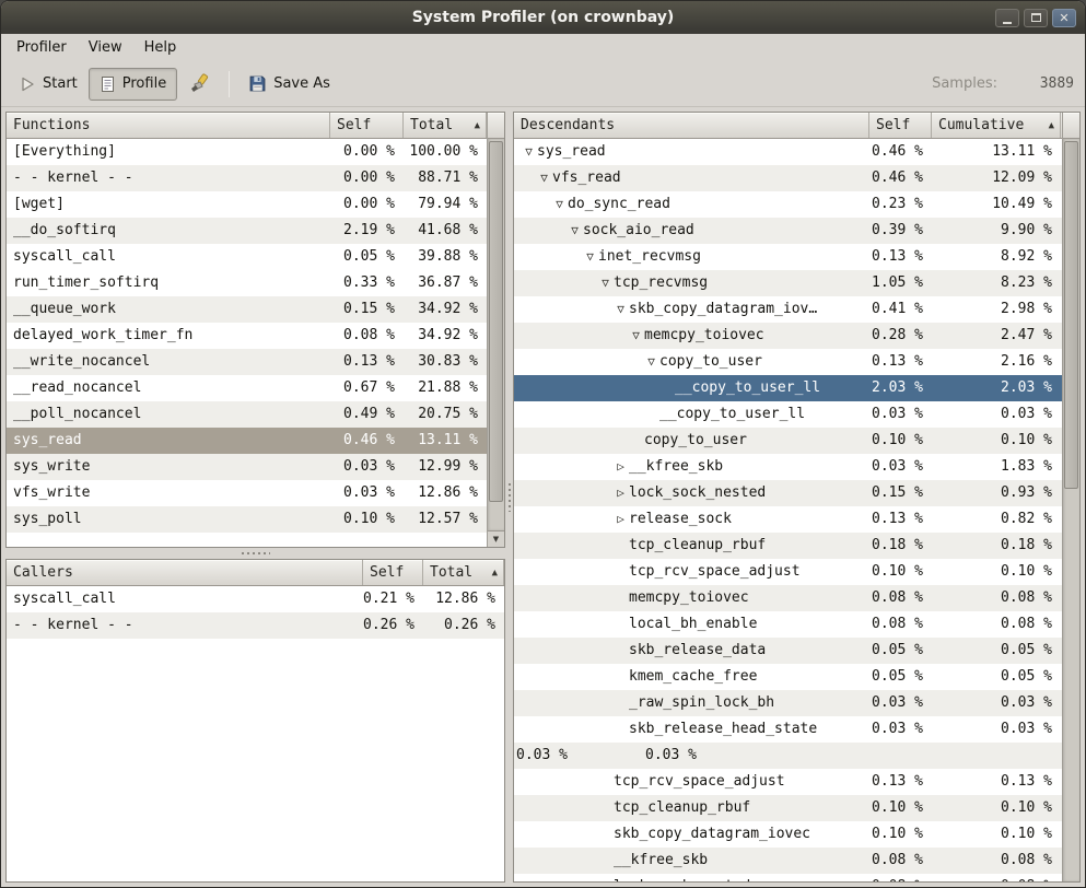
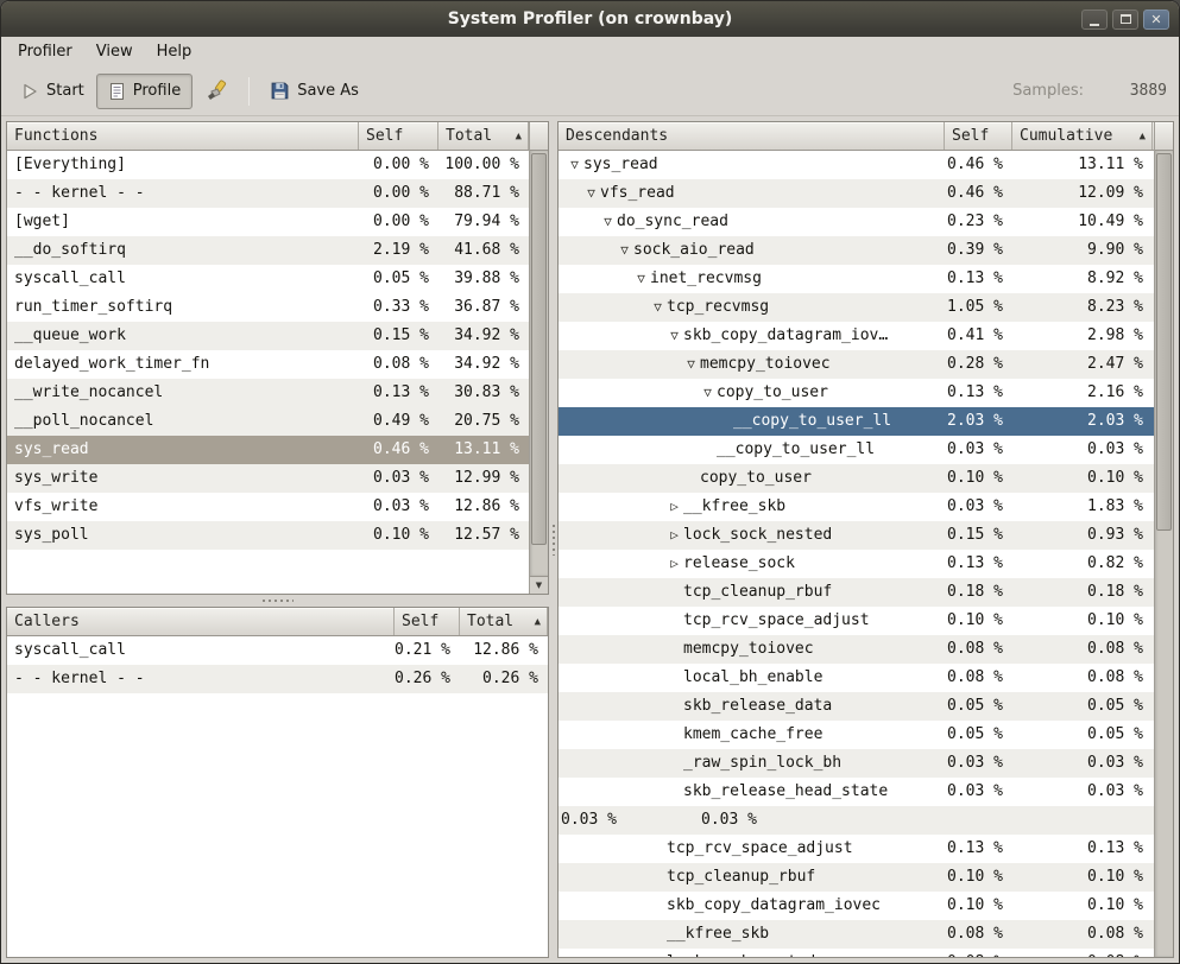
  System Profiler (on crownbay)
  ✕
  Profiler
  View
  Help
  Start
  Profile
  Save As
  Samples:
  3889
  Functions
  Self
  Total
  ▲
  [Everything]
  0.00 %
  100.00 %
  - - kernel - -
  0.00 %
  88.71 %
  [wget]
  0.00 %
  79.94 %
  __do_softirq
  2.19 %
  41.68 %
  syscall_call
  0.05 %
  39.88 %
  run_timer_softirq
  0.33 %
  36.87 %
  __queue_work
  0.15 %
  34.92 %
  delayed_work_timer_fn
  0.08 %
  34.92 %
  __write_nocancel
  0.13 %
  30.83 %
- __read_nocancel
- 0.67 %
- 21.88 %
  __poll_nocancel
  0.49 %
  20.75 %
  sys_read
  0.46 %
  13.11 %
  sys_write
  0.03 %
  12.99 %
  vfs_write
  0.03 %
  12.86 %
  sys_poll
  0.10 %
  12.57 %
  ▼
  Callers
  Self
  Total
  ▲
  syscall_call
  0.21 %
  12.86 %
  - - kernel - -
  0.26 %
  0.26 %
  Descendants
  Self
  Cumulative
  ▲
  ▽
  sys_read
  0.46 %
  13.11 %
  ▽
  vfs_read
  0.46 %
  12.09 %
  ▽
  do_sync_read
  0.23 %
  10.49 %
  ▽
  sock_aio_read
  0.39 %
  9.90 %
  ▽
  inet_recvmsg
  0.13 %
  8.92 %
  ▽
  tcp_recvmsg
  1.05 %
  8.23 %
  ▽
  skb_copy_datagram_iov…
  0.41 %
  2.98 %
  ▽
  memcpy_toiovec
  0.28 %
  2.47 %
  ▽
  copy_to_user
  0.13 %
  2.16 %
  __copy_to_user_ll
  2.03 %
  2.03 %
  __copy_to_user_ll
  0.03 %
  0.03 %
  copy_to_user
  0.10 %
  0.10 %
  ▷
  __kfree_skb
  0.03 %
  1.83 %
  ▷
  lock_sock_nested
  0.15 %
  0.93 %
  ▷
  release_sock
  0.13 %
  0.82 %
  tcp_cleanup_rbuf
  0.18 %
  0.18 %
  tcp_rcv_space_adjust
  0.10 %
  0.10 %
  memcpy_toiovec
  0.08 %
  0.08 %
  local_bh_enable
  0.08 %
  0.08 %
  skb_release_data
  0.05 %
  0.05 %
  kmem_cache_free
  0.05 %
  0.05 %
  _raw_spin_lock_bh
  0.03 %
  0.03 %
  skb_release_head_state
  0.03 %
  0.03 %
  0.03 %
  0.03 %
  tcp_rcv_space_adjust
  0.13 %
  0.13 %
  tcp_cleanup_rbuf
  0.10 %
  0.10 %
  skb_copy_datagram_iovec
  0.10 %
  0.10 %
  __kfree_skb
  0.08 %
  0.08 %
